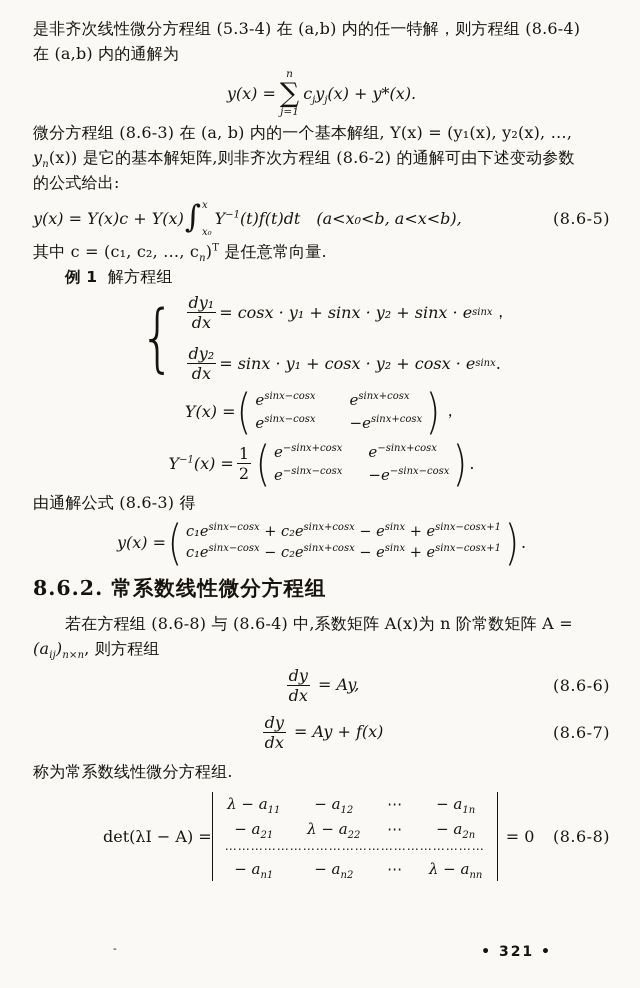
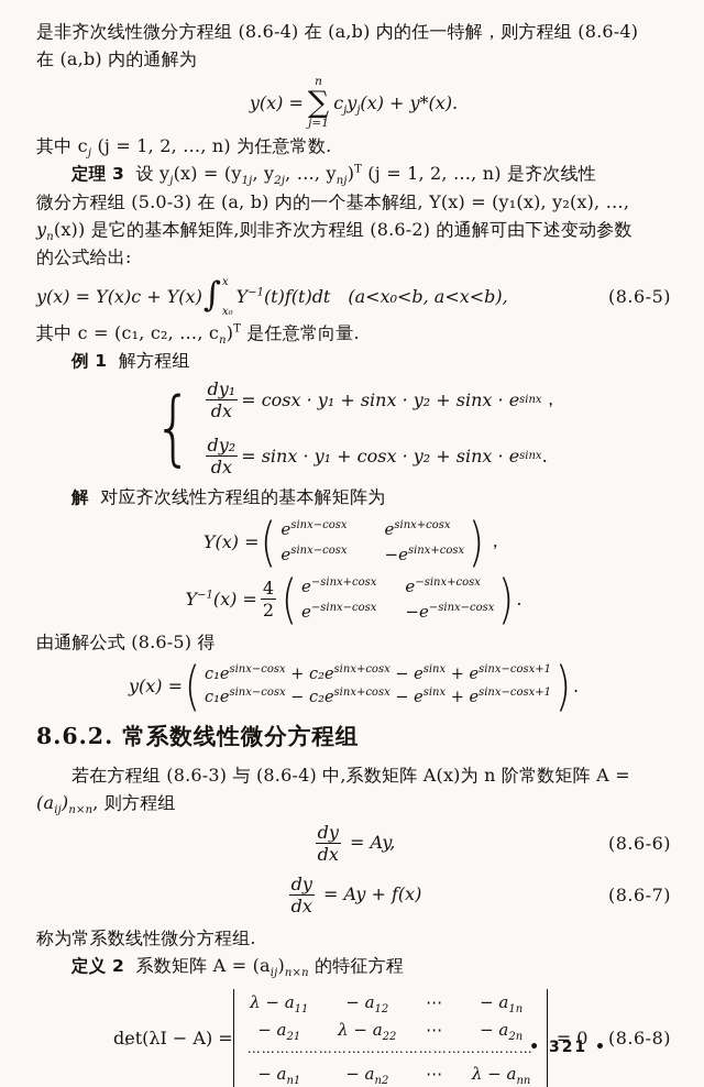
- 是非齐次线性微分方程组 (5.3-4) 在 (a,b) 内的任一特解，则方程组 (8.6-4)
+ 是非齐次线性微分方程组 (8.6-4) 在 (a,b) 内的任一特解，则方程组 (8.6-4)
  在 (a,b) 内的通解为
  y(x) =
  n
  ∑
  j=1
  cjyj(x) + y*(x).
+ 其中 cj (j = 1, 2, …, n) 为任意常数.
+ 定理 3 设 yj(x) = (y1j, y2j, …, ynj)T (j = 1, 2, …, n) 是齐次线性
- 微分方程组 (8.6-3) 在 (a, b) 内的一个基本解组, Y(x) = (y₁(x), y₂(x), …,
+ 微分方程组 (5.0-3) 在 (a, b) 内的一个基本解组, Y(x) = (y₁(x), y₂(x), …,
  yn(x)) 是它的基本解矩阵,则非齐次方程组 (8.6-2) 的通解可由下述变动参数
  的公式给出:
  y(x) = Y(x)c + Y(x)
  ∫
  x
  x₀
  Y−1(t)f(t)dt
  (a<x₀<b, a<x<b),
  (8.6-5)
  其中 c = (c₁, c₂, …, cn)T 是任意常向量.
  例 1 解方程组
  {
  dy₁
  dx
  = cosx · y₁ + sinx · y₂ + sinx · e
  sinx
  ，
  dy₂
  dx
- = sinx · y₁ + cosx · y₂ + cosx · e
+ = sinx · y₁ + cosx · y₂ + sinx · e
  sinx
  .
+ 解 对应齐次线性方程组的基本解矩阵为
  Y(x) =
  (
  esinx−cosx
  esinx+cosx
  esinx−cosx
  −esinx+cosx
  )
  ，
  Y−1(x) =
- 1
+ 4
  2
  (
  e−sinx+cosx
  e−sinx+cosx
  e−sinx−cosx
  −e−sinx−cosx
  )
  .
- 由通解公式 (8.6-3) 得
+ 由通解公式 (8.6-5) 得
  y(x) =
  (
  c₁esinx−cosx + c₂esinx+cosx − esinx + esinx−cosx+1
  c₁esinx−cosx − c₂esinx+cosx − esinx + esinx−cosx+1
  )
  .
  8.6.2. 常系数线性微分方程组
- 若在方程组 (8.6-8) 与 (8.6-4) 中,系数矩阵 A(x)为 n 阶常数矩阵 A =
+ 若在方程组 (8.6-3) 与 (8.6-4) 中,系数矩阵 A(x)为 n 阶常数矩阵 A =
  (aij)n×n, 则方程组
  dy
  dx
  = Ay,
  (8.6-6)
  dy
  dx
  = Ay + f(x)
  (8.6-7)
  称为常系数线性微分方程组.
+ 定义 2 系数矩阵 A = (aij)n×n 的特征方程
  det(λI − A) =
  λ − a11
  − a12
  ⋯
  − a1n
  − a21
  λ − a22
  ⋯
  − a2n
  ⋯⋯⋯⋯⋯⋯⋯⋯⋯⋯⋯⋯⋯⋯⋯⋯⋯⋯⋯⋯
  − an1
  − an2
  ⋯
  λ − ann
  = 0
  (8.6-8)
  ‐
  • 321 •
